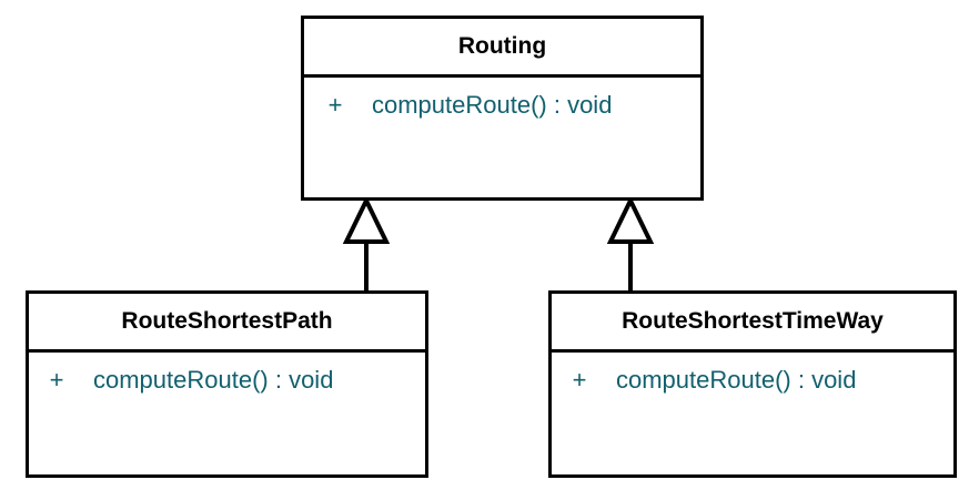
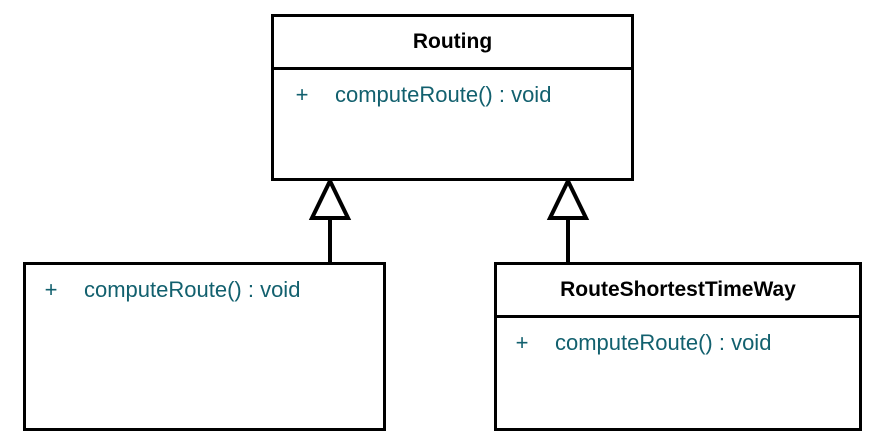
  Routing
  +
  computeRoute() : void
- RouteShortestPath
  +
  computeRoute() : void
  RouteShortestTimeWay
  +
  computeRoute() : void
